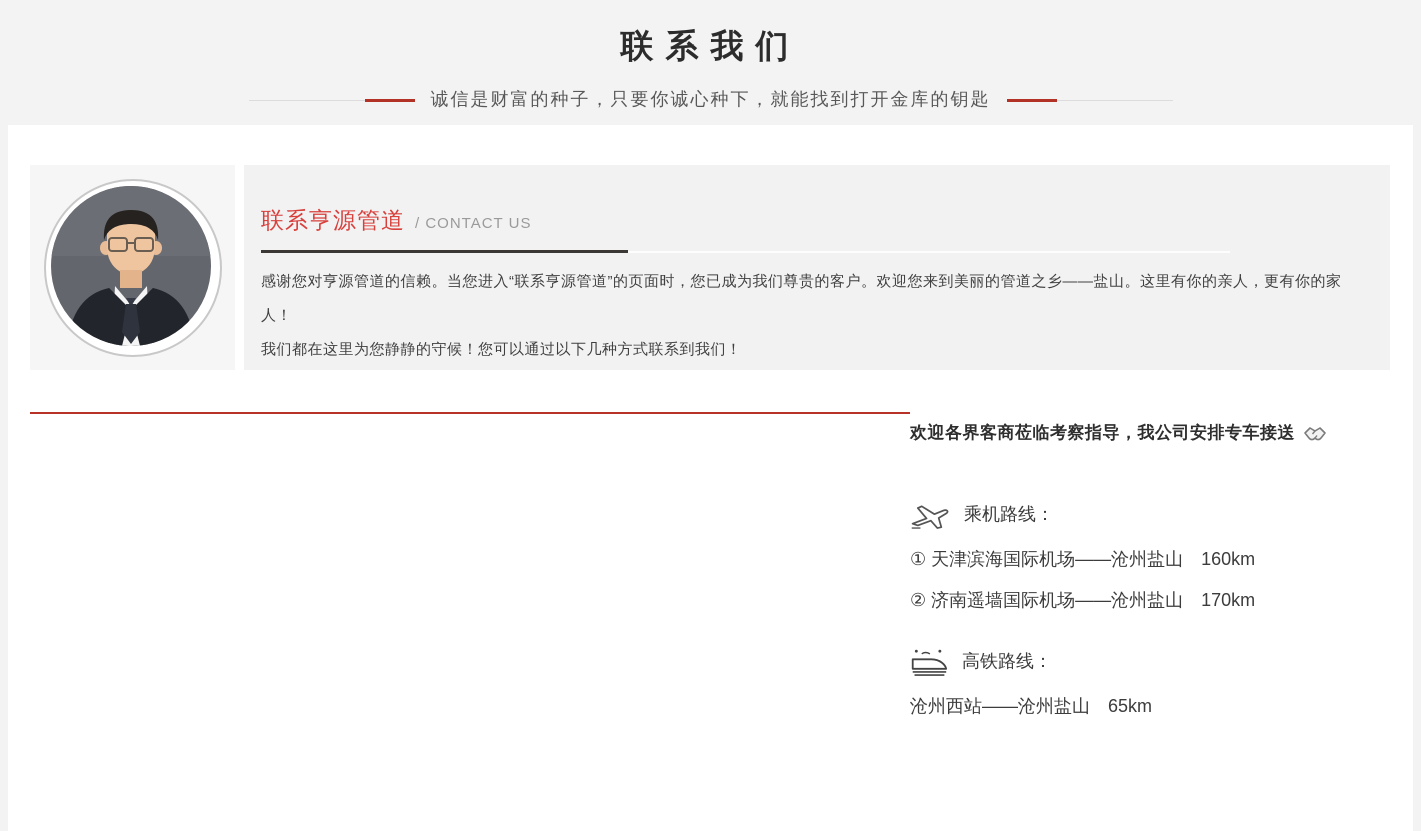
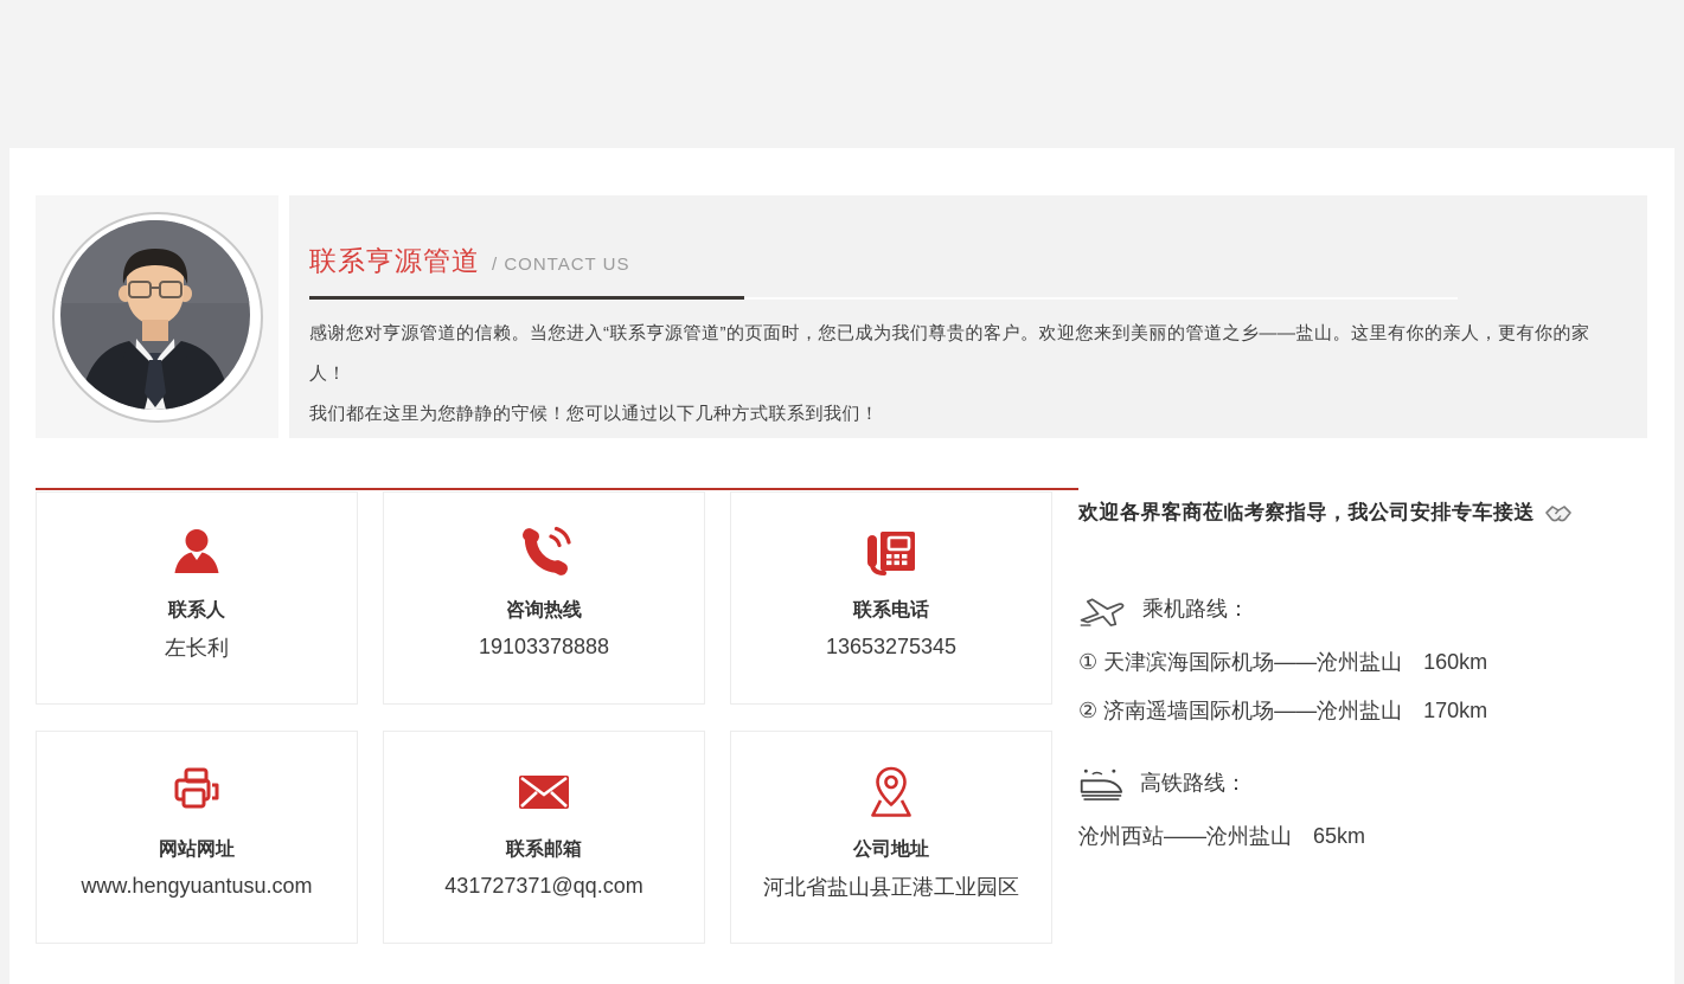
- 联系我们
- 诚信是财富的种子，只要你诚心种下，就能找到打开金库的钥匙
  联系亨源管道
  / CONTACT US
  感谢您对亨源管道的信赖。当您进入“联系亨源管道”的页面时，您已成为我们尊贵的客户。欢迎您来到美丽的管道之乡——盐山。这里有你的亲人，更有你的家人！
  我们都在这里为您静静的守候！您可以通过以下几种方式联系到我们！
+ 联系人
+ 左长利
+ 咨询热线
+ 19103378888
+ 联系电话
+ 13653275345
+ 网站网址
+ www.hengyuantusu.com
+ 联系邮箱
+ 431727371@qq.com
+ 公司地址
+ 河北省盐山县正港工业园区
  欢迎各界客商莅临考察指导，我公司安排专车接送
  乘机路线：
  ① 天津滨海国际机场——沧州盐山 160km
  ② 济南遥墙国际机场——沧州盐山 170km
  高铁路线：
  沧州西站——沧州盐山 65km
